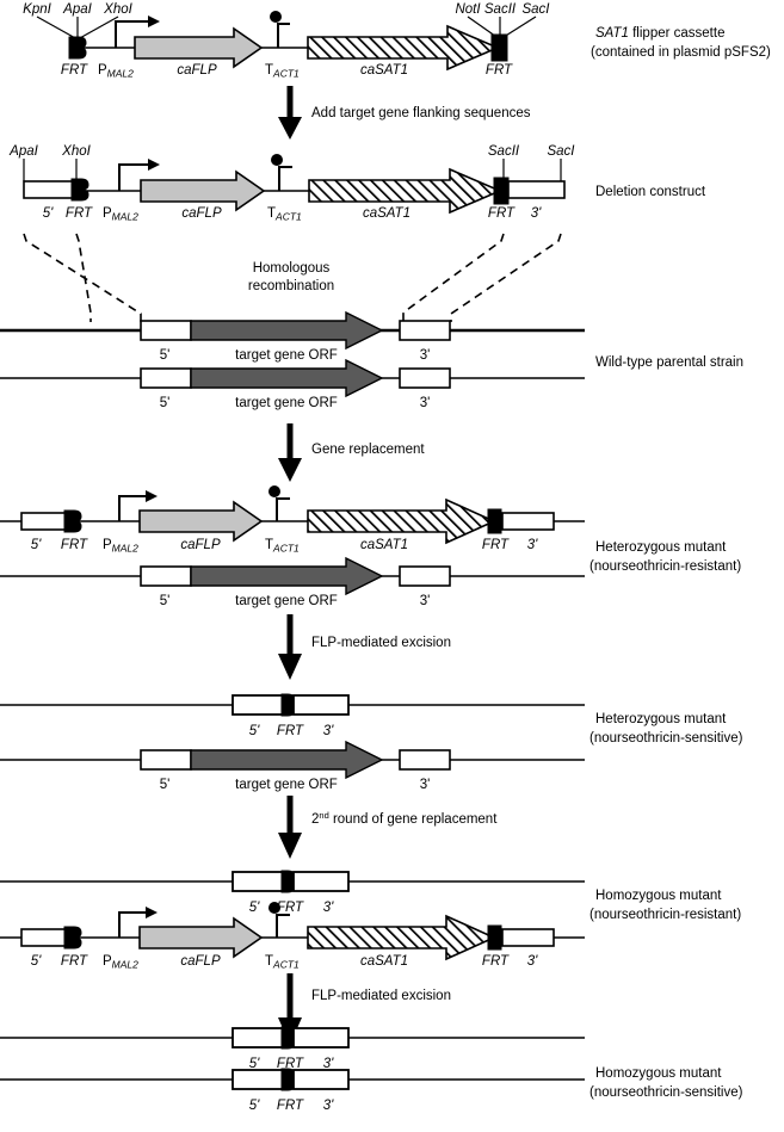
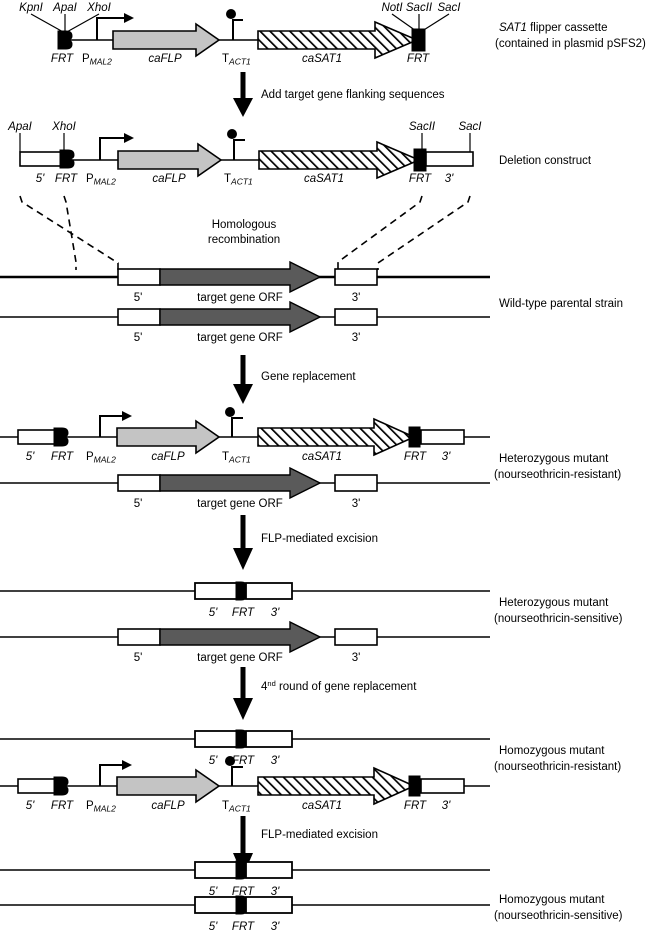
  KpnI
  ApaI
  XhoI
  NotI
  SacII
  SacI
  FRT
  PMAL2
  caFLP
  TACT1
  caSAT1
  FRT
  SAT1 flipper cassette
  (contained in plasmid pSFS2)
  Add target gene flanking sequences
  ApaI
  XhoI
  SacII
  SacI
  5'
  FRT
  PMAL2
  caFLP
  TACT1
  caSAT1
  FRT
  3'
  Deletion construct
  Homologous
  recombination
  5'
  target gene ORF
  3'
  5'
  target gene ORF
  3'
  Wild-type parental strain
  Gene replacement
  5'
  FRT
  PMAL2
  caFLP
  TACT1
  caSAT1
  FRT
  3'
  5'
  target gene ORF
  3'
  Heterozygous mutant
  (nourseothricin-resistant)
  FLP-mediated excision
  5'
  FRT
  3'
  5'
  target gene ORF
  3'
  Heterozygous mutant
  (nourseothricin-sensitive)
- 2nd round of gene replacement
+ 4nd round of gene replacement
  5'
  FRT
  3'
  5'
  FRT
  PMAL2
  caFLP
  TACT1
  caSAT1
  FRT
  3'
  Homozygous mutant
  (nourseothricin-resistant)
  FLP-mediated excision
  5'
  FRT
  3'
  5'
  FRT
  3'
  Homozygous mutant
  (nourseothricin-sensitive)
